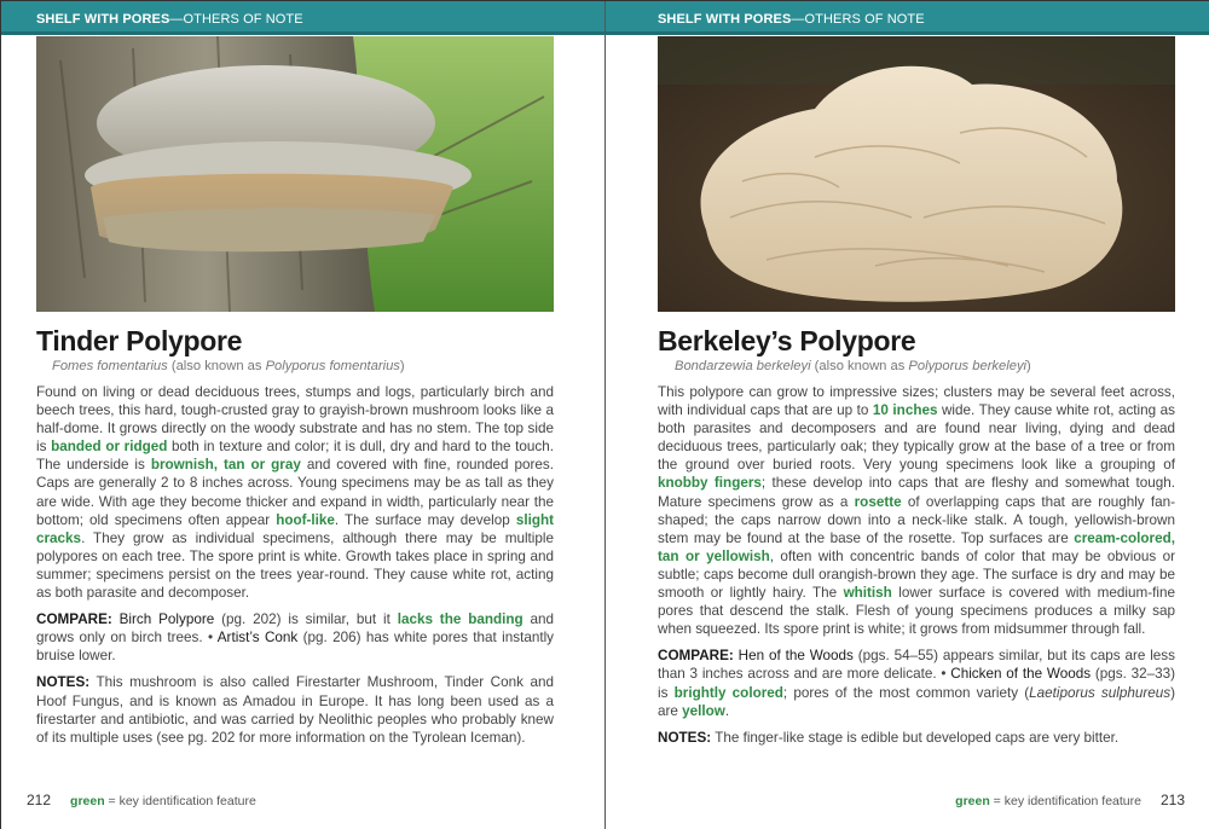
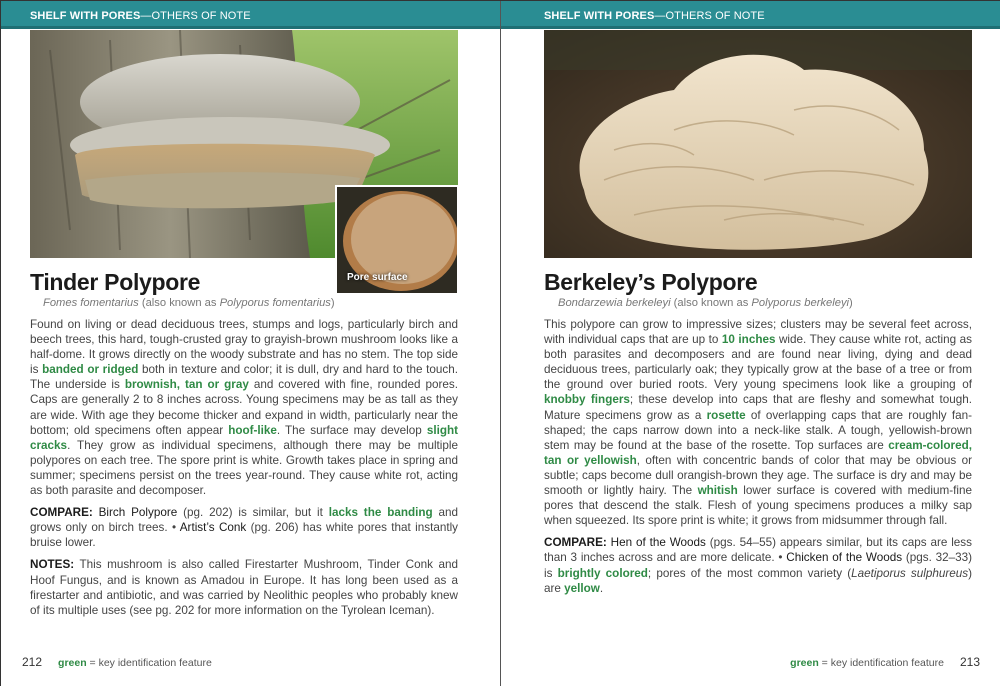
  SHELF WITH PORES—OTHERS OF NOTE
+ Pore surface
  Tinder Polypore
  Fomes fomentarius (also known as Polyporus fomentarius)
  Found on living or dead deciduous trees, stumps and logs, particularly birch and beech trees, this hard, tough-crusted gray to grayish-brown mushroom looks like a half-dome. It grows directly on the woody substrate and has no stem. The top side is banded or ridged both in texture and color; it is dull, dry and hard to the touch. The underside is brownish, tan or gray and covered with fine, rounded pores. Caps are generally 2 to 8 inches across. Young specimens may be as tall as they are wide. With age they become thicker and expand in width, particularly near the bottom; old specimens often appear hoof-like. The surface may develop slight cracks. They grow as individual specimens, although there may be multiple polypores on each tree. The spore print is white. Growth takes place in spring and summer; specimens persist on the trees year-round. They cause white rot, acting as both parasite and decomposer.
  COMPARE: Birch Polypore (pg. 202) is similar, but it lacks the banding and grows only on birch trees. • Artist’s Conk (pg. 206) has white pores that instantly bruise lower.
  NOTES: This mushroom is also called Firestarter Mushroom, Tinder Conk and Hoof Fungus, and is known as Amadou in Europe. It has long been used as a firestarter and antibiotic, and was carried by Neolithic peoples who probably knew of its multiple uses (see pg. 202 for more information on the Tyrolean Iceman).
  212 green = key identification feature
  SHELF WITH PORES—OTHERS OF NOTE
  Berkeley’s Polypore
  Bondarzewia berkeleyi (also known as Polyporus berkeleyi)
  This polypore can grow to impressive sizes; clusters may be several feet across, with individual caps that are up to 10 inches wide. They cause white rot, acting as both parasites and decomposers and are found near living, dying and dead deciduous trees, particularly oak; they typically grow at the base of a tree or from the ground over buried roots. Very young specimens look like a grouping of knobby fingers; these develop into caps that are fleshy and somewhat tough. Mature specimens grow as a rosette of overlapping caps that are roughly fan-shaped; the caps narrow down into a neck-like stalk. A tough, yellowish-brown stem may be found at the base of the rosette. Top surfaces are cream-colored, tan or yellowish, often with concentric bands of color that may be obvious or subtle; caps become dull orangish-brown they age. The surface is dry and may be smooth or lightly hairy. The whitish lower surface is covered with medium-fine pores that descend the stalk. Flesh of young specimens produces a milky sap when squeezed. Its spore print is white; it grows from midsummer through fall.
  COMPARE: Hen of the Woods (pgs. 54–55) appears similar, but its caps are less than 3 inches across and are more delicate. • Chicken of the Woods (pgs. 32–33) is brightly colored; pores of the most common variety (Laetiporus sulphureus) are yellow.
- NOTES: The finger-like stage is edible but developed caps are very bitter.
  green = key identification feature 213
